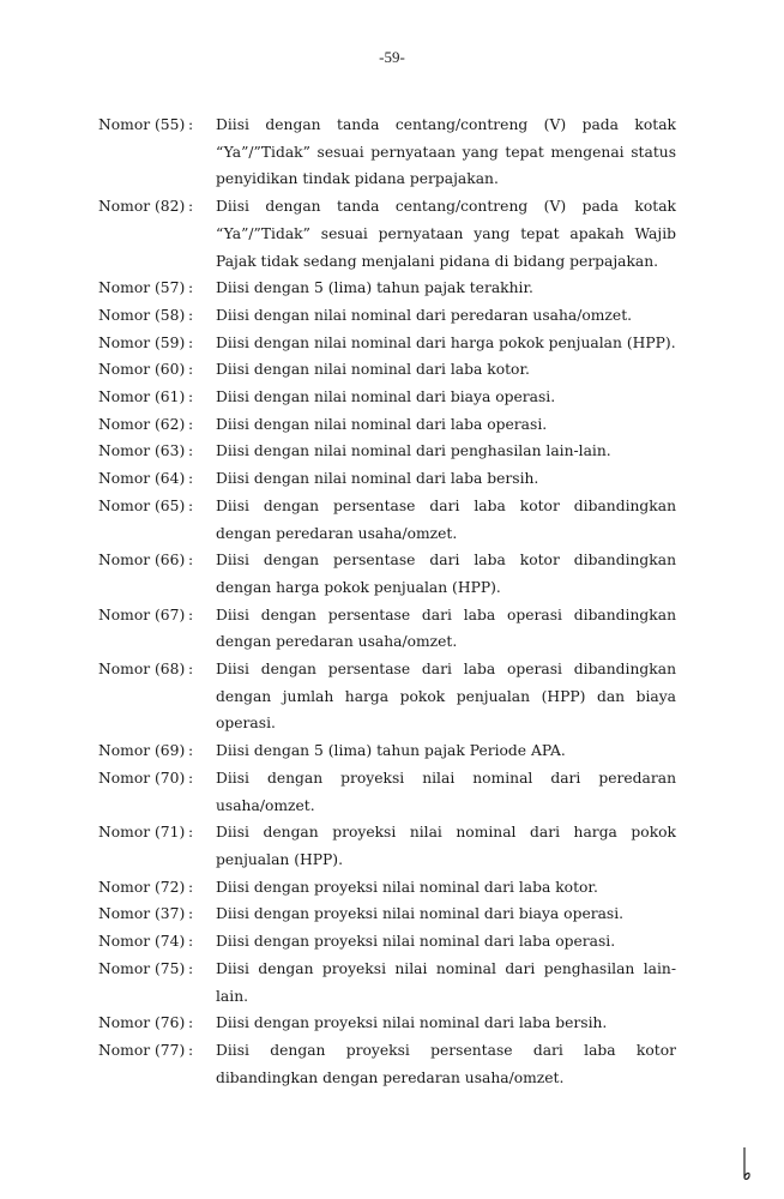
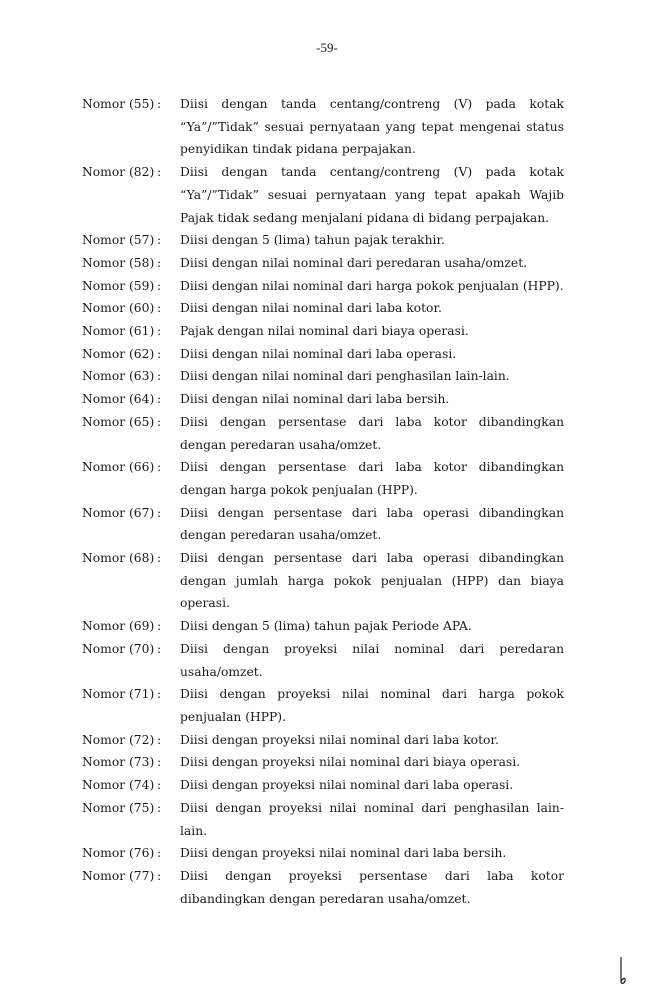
  -59-
  Nomor (55)
  :
  Diisi dengan tanda centang/contreng (V) pada kotak “Ya”/”Tidak” sesuai pernyataan yang tepat mengenai status penyidikan tindak pidana perpajakan.
  Nomor (82)
  :
  Diisi dengan tanda centang/contreng (V) pada kotak “Ya”/”Tidak” sesuai pernyataan yang tepat apakah Wajib Pajak tidak sedang menjalani pidana di bidang perpajakan.
  Nomor (57)
  :
  Diisi dengan 5 (lima) tahun pajak terakhir.
  Nomor (58)
  :
  Diisi dengan nilai nominal dari peredaran usaha/omzet.
  Nomor (59)
  :
  Diisi dengan nilai nominal dari harga pokok penjualan (HPP).
  Nomor (60)
  :
  Diisi dengan nilai nominal dari laba kotor.
  Nomor (61)
  :
- Diisi dengan nilai nominal dari biaya operasi.
+ Pajak dengan nilai nominal dari biaya operasi.
  Nomor (62)
  :
  Diisi dengan nilai nominal dari laba operasi.
  Nomor (63)
  :
  Diisi dengan nilai nominal dari penghasilan lain-lain.
  Nomor (64)
  :
  Diisi dengan nilai nominal dari laba bersih.
  Nomor (65)
  :
  Diisi dengan persentase dari laba kotor dibandingkan dengan peredaran usaha/omzet.
  Nomor (66)
  :
  Diisi dengan persentase dari laba kotor dibandingkan dengan harga pokok penjualan (HPP).
  Nomor (67)
  :
  Diisi dengan persentase dari laba operasi dibandingkan dengan peredaran usaha/omzet.
  Nomor (68)
  :
  Diisi dengan persentase dari laba operasi dibandingkan dengan jumlah harga pokok penjualan (HPP) dan biaya operasi.
  Nomor (69)
  :
  Diisi dengan 5 (lima) tahun pajak Periode APA.
  Nomor (70)
  :
  Diisi dengan proyeksi nilai nominal dari peredaran usaha/omzet.
  Nomor (71)
  :
  Diisi dengan proyeksi nilai nominal dari harga pokok penjualan (HPP).
  Nomor (72)
  :
  Diisi dengan proyeksi nilai nominal dari laba kotor.
- Nomor (37)
+ Nomor (73)
  :
  Diisi dengan proyeksi nilai nominal dari biaya operasi.
  Nomor (74)
  :
  Diisi dengan proyeksi nilai nominal dari laba operasi.
  Nomor (75)
  :
  Diisi dengan proyeksi nilai nominal dari penghasilan lain-lain.
  Nomor (76)
  :
  Diisi dengan proyeksi nilai nominal dari laba bersih.
  Nomor (77)
  :
  Diisi dengan proyeksi persentase dari laba kotor dibandingkan dengan peredaran usaha/omzet.
